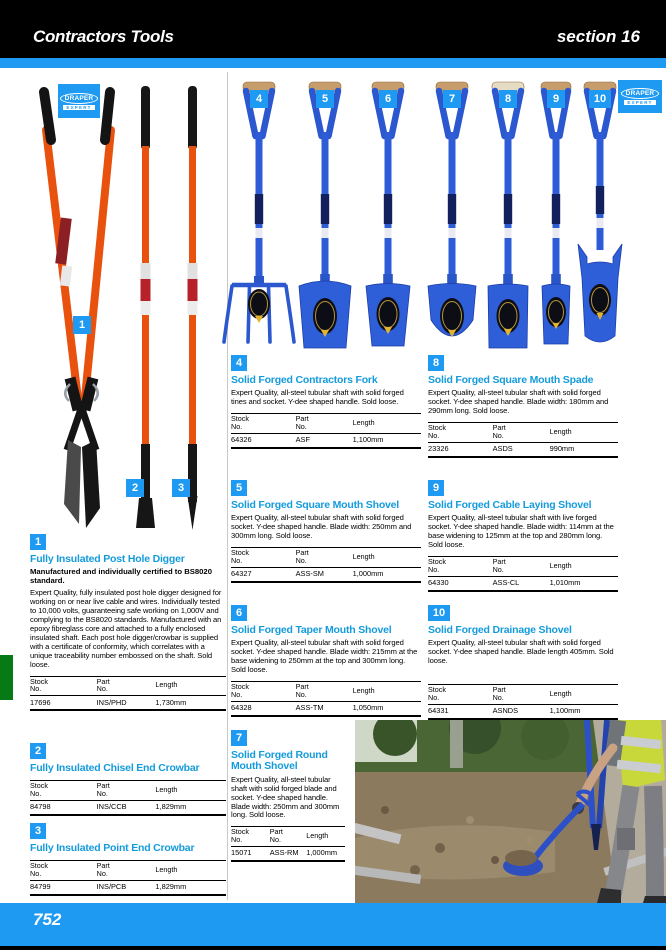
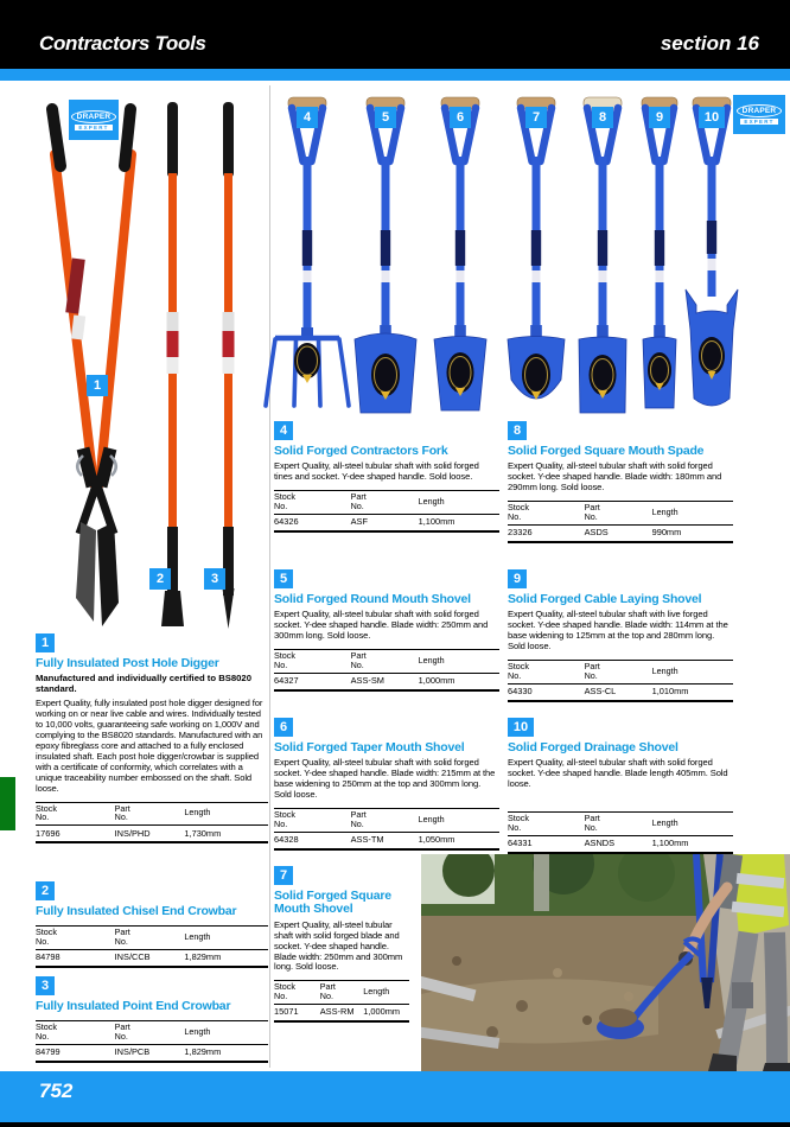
  Contractors Tools
  section 16
  1
  2
  3
  4
  5
  6
  7
  8
  9
  10
  1
  Fully Insulated Post Hole Digger
  Manufactured and individually certified to BS8020 standard.
  Expert Quality, fully insulated post hole digger designed for working on or near live cable and wires. Individually tested to 10,000 volts, guaranteeing safe working on 1,000V and complying to the BS8020 standards. Manufactured with an epoxy fibreglass core and attached to a fully enclosed insulated shaft. Each post hole digger/crowbar is supplied with a certificate of conformity, which correlates with a unique traceability number embossed on the shaft. Sold loose.
  Stock No.	Part No.	Length
  17696	INS/PHD	1,730mm
  2
  Fully Insulated Chisel End Crowbar
  Stock No.	Part No.	Length
  84798	INS/CCB	1,829mm
  3
  Fully Insulated Point End Crowbar
  Stock No.	Part No.	Length
  84799	INS/PCB	1,829mm
  4
  Solid Forged Contractors Fork
  Expert Quality, all-steel tubular shaft with solid forged tines and socket. Y-dee shaped handle. Sold loose.
  Stock No.	Part No.	Length
  64326	ASF	1,100mm
  5
- Solid Forged Square Mouth Shovel
+ Solid Forged Round Mouth Shovel
  Expert Quality, all-steel tubular shaft with solid forged socket. Y-dee shaped handle. Blade width: 250mm and 300mm long. Sold loose.
  Stock No.	Part No.	Length
  64327	ASS-SM	1,000mm
  6
  Solid Forged Taper Mouth Shovel
  Expert Quality, all-steel tubular shaft with solid forged socket. Y-dee shaped handle. Blade width: 215mm at the base widening to 250mm at the top and 300mm long. Sold loose.
  Stock No.	Part No.	Length
  64328	ASS-TM	1,050mm
  7
- Solid Forged Round Mouth Shovel
+ Solid Forged Square Mouth Shovel
  Expert Quality, all-steel tubular shaft with solid forged blade and socket. Y-dee shaped handle. Blade width: 250mm and 300mm long. Sold loose.
  Stock No.	Part No.	Length
  15071	ASS-RM	1,000mm
  8
  Solid Forged Square Mouth Spade
  Expert Quality, all-steel tubular shaft with solid forged socket. Y-dee shaped handle. Blade width: 180mm and 290mm long. Sold loose.
  Stock No.	Part No.	Length
  23326	ASDS	990mm
  9
  Solid Forged Cable Laying Shovel
  Expert Quality, all-steel tubular shaft with live forged socket. Y-dee shaped handle. Blade width: 114mm at the base widening to 125mm at the top and 280mm long. Sold loose.
  Stock No.	Part No.	Length
  64330	ASS-CL	1,010mm
  10
  Solid Forged Drainage Shovel
  Expert Quality, all-steel tubular shaft with solid forged socket. Y-dee shaped handle. Blade length 405mm. Sold loose.
  Stock No.	Part No.	Length
  64331	ASNDS	1,100mm
  752
